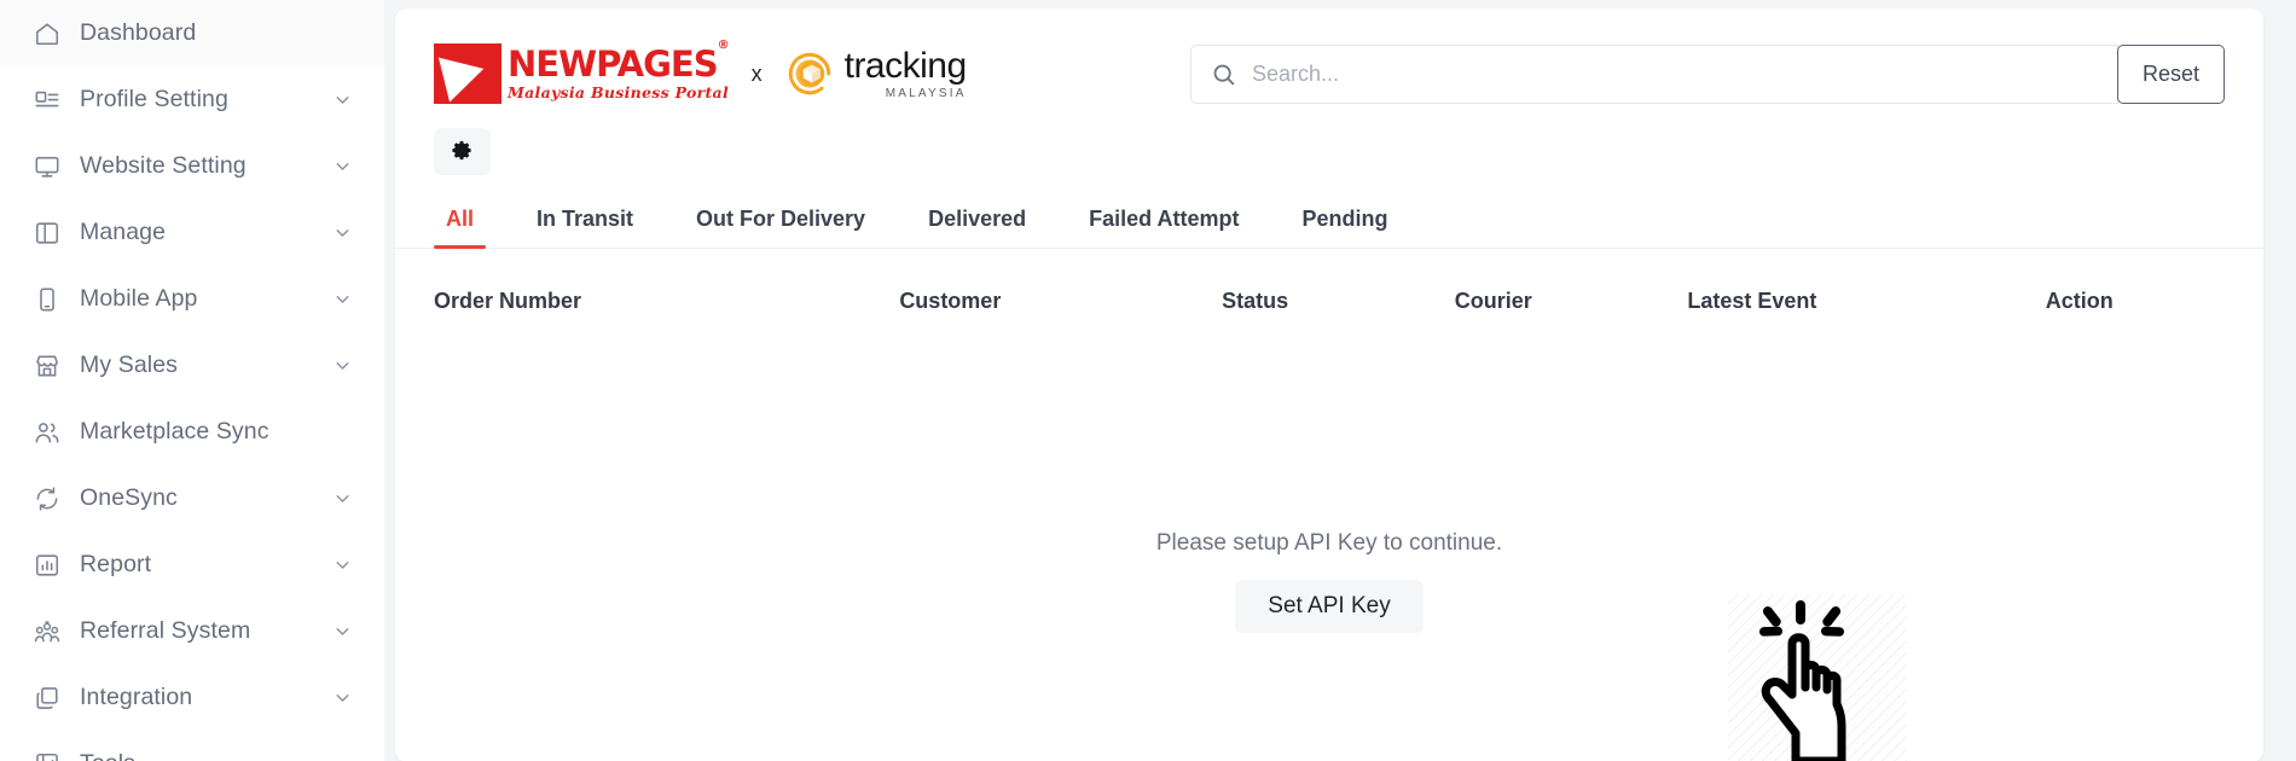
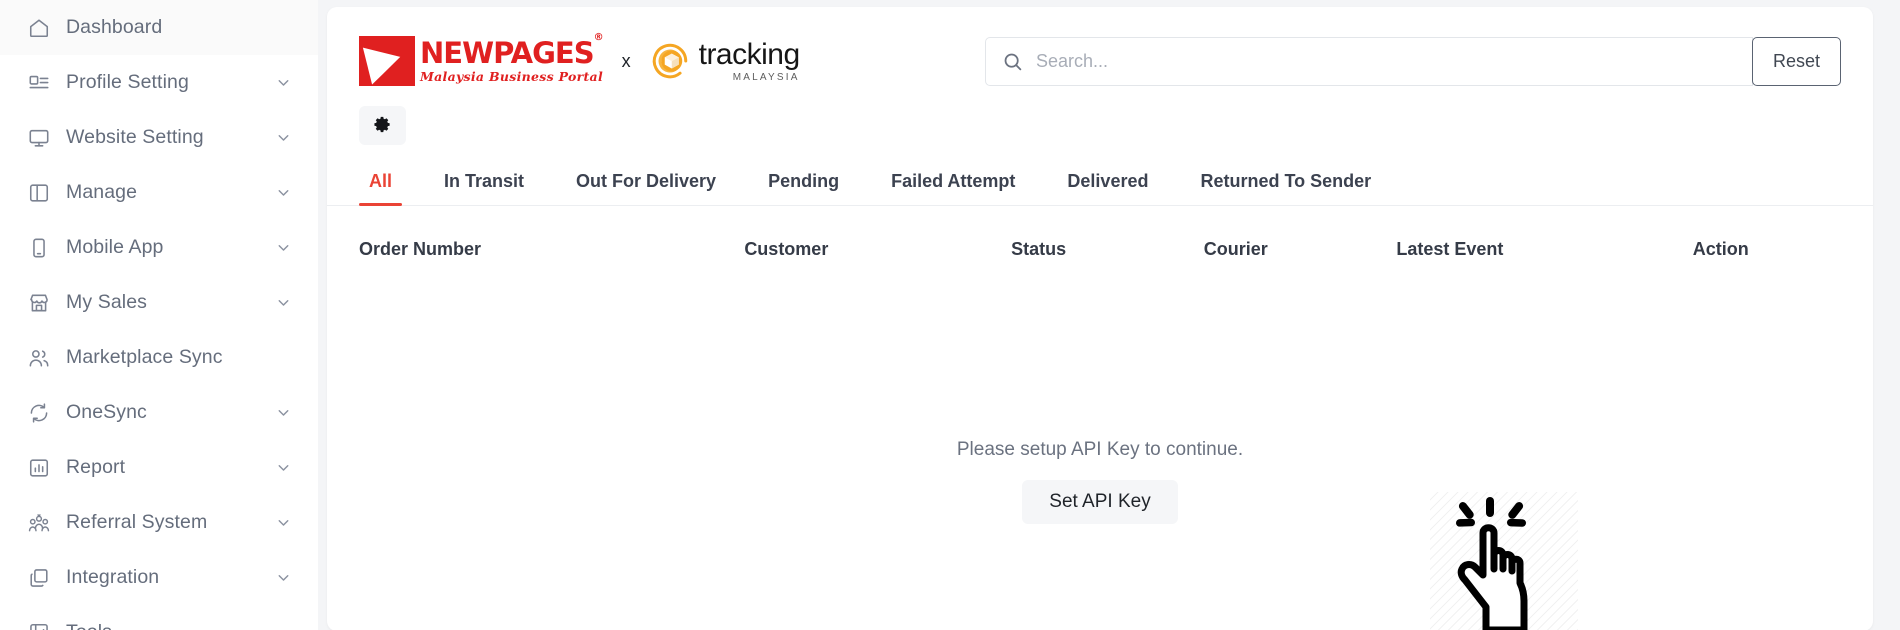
  Dashboard
  Profile Setting
  Website Setting
  Manage
  Mobile App
  My Sales
  Marketplace Sync
  OneSync
  Report
  Referral System
  Integration
  NEWPAGES®
  Malaysia Business Portal
  x
  tracking
  MALAYSIA
  Search...
  Reset
  All
  In Transit
  Out For Delivery
- Delivered
+ Pending
  Failed Attempt
- Pending
+ Delivered
+ Returned To Sender
  Order Number	Customer	Status	Courier	Latest Event	Action
  Please setup API Key to continue.
  Set API Key
